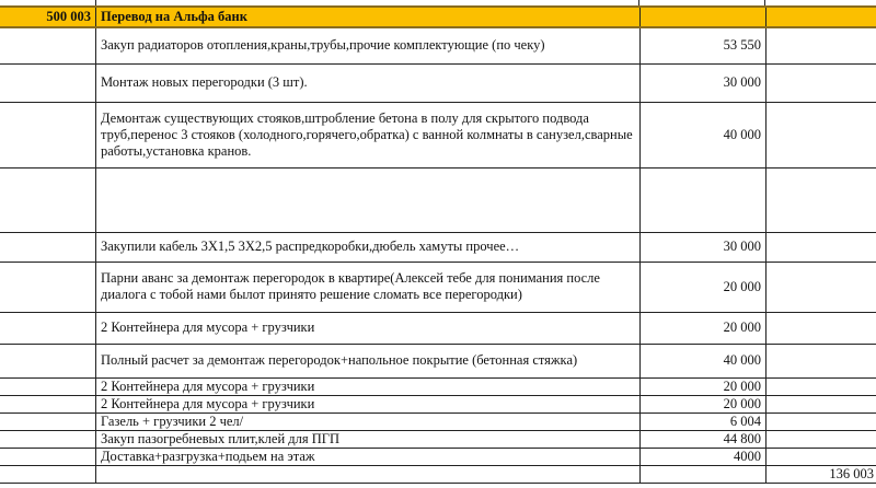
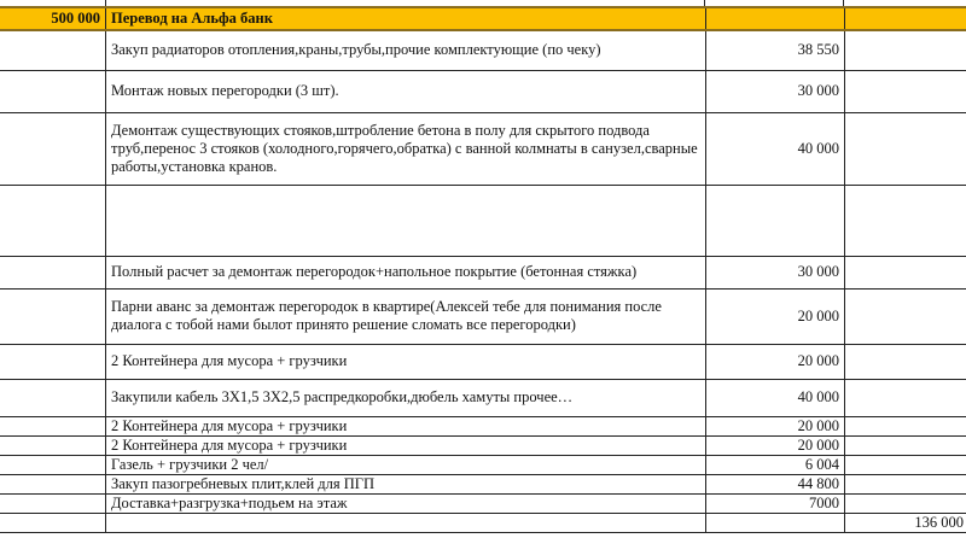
- 500 003	Перевод на Альфа банк
+ 500 000	Перевод на Альфа банк
- 	Закуп радиаторов отопления,краны,трубы,прочие комплектующие (по чеку)	53 550
+ 	Закуп радиаторов отопления,краны,трубы,прочие комплектующие (по чеку)	38 550
  	Монтаж новых перегородки (3 шт).	30 000
  	Демонтаж существующих стояков,штробление бетона в полу для скрытого подвода труб,перенос 3 стояков (холодного,горячего,обратка) с ванной колмнаты в санузел,сварные работы,установка кранов.	40 000
- 	Закупили кабель 3Х1,5 3Х2,5 распредкоробки,дюбель хамуты прочее…	30 000
+ 	Полный расчет за демонтаж перегородок+напольное покрытие (бетонная стяжка)	30 000
  	Парни аванс за демонтаж перегородок в квартире(Алексей тебе для понимания после диалога с тобой нами былот принято решение сломать все перегородки)	20 000
  	2 Контейнера для мусора + грузчики	20 000
- 	Полный расчет за демонтаж перегородок+напольное покрытие (бетонная стяжка)	40 000
+ 	Закупили кабель 3Х1,5 3Х2,5 распредкоробки,дюбель хамуты прочее…	40 000
  	2 Контейнера для мусора + грузчики	20 000
  	2 Контейнера для мусора + грузчики	20 000
  	Газель + грузчики 2 чел/	6 004
  	Закуп пазогребневых плит,клей для ПГП	44 800
- 	Доставка+разгрузка+подьем на этаж	4000
+ 	Доставка+разгрузка+подьем на этаж	7000
- 			136 003
+ 			136 000
